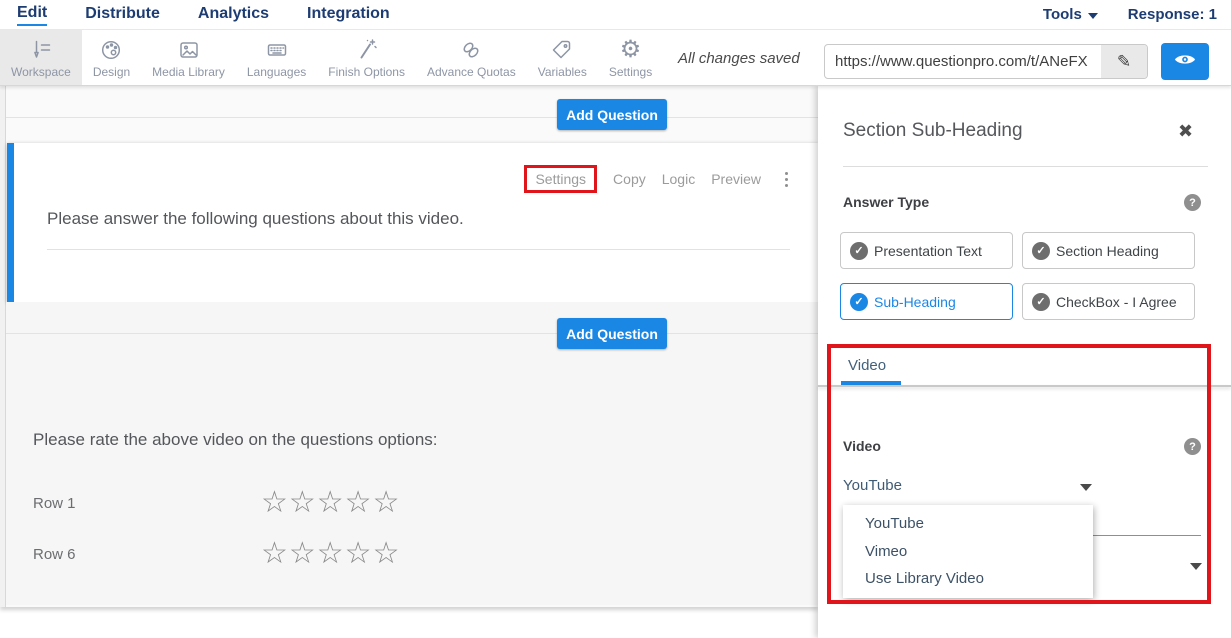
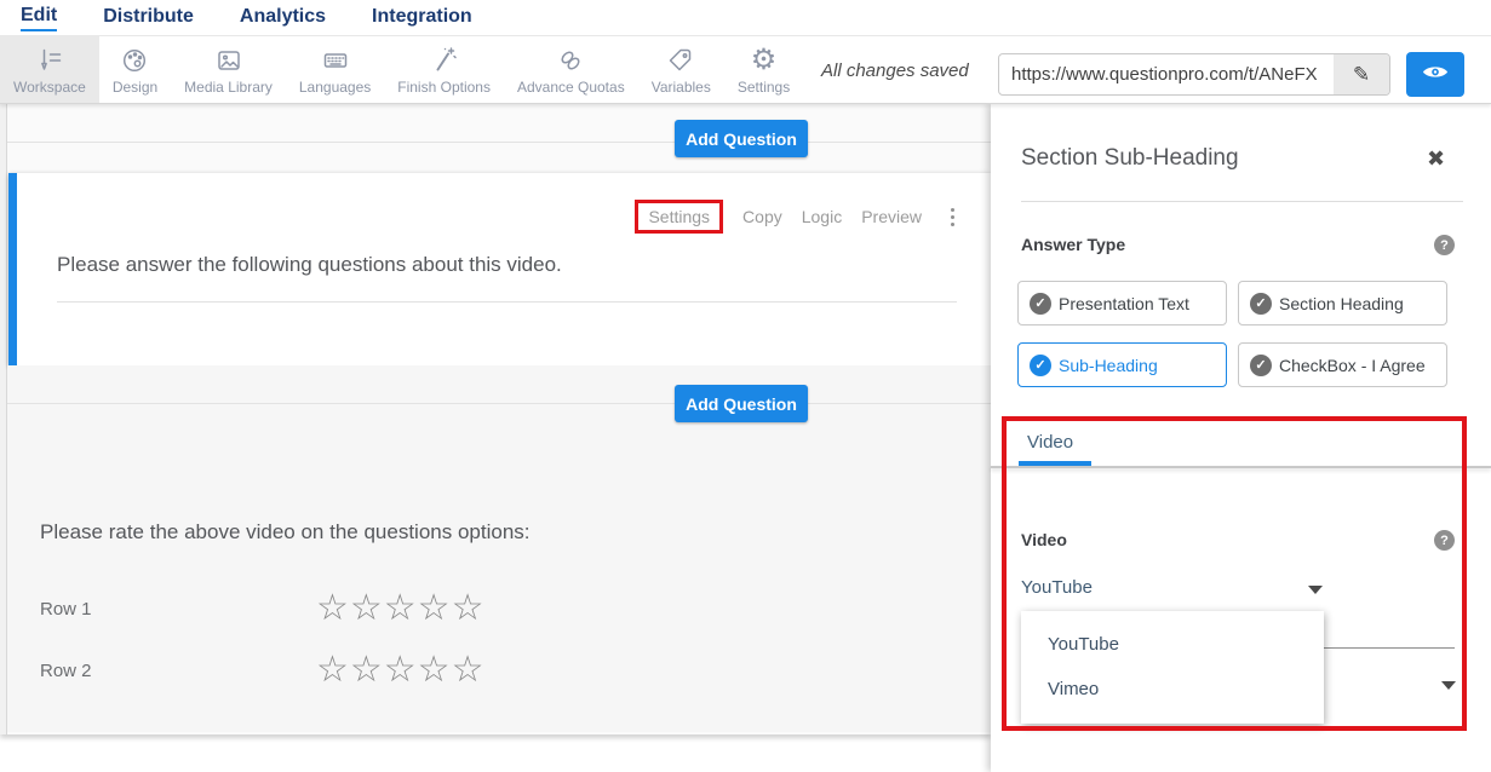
  Edit
  Distribute
  Analytics
  Integration
- Tools
- Response: 1
  Workspace
  Design
  Media Library
  Languages
  Finish Options
  Advance Quotas
  Variables
  ⚙
  Settings
  All changes saved
  https://www.questionpro.com/t/ANeFX
  ✎
  Add Question
  Settings
  Copy
  Logic
  Preview
  Please answer the following questions about this video.
  Please rate the above video on the questions options:
  Row 1
  ☆☆☆☆☆
- Row 6
+ Row 2
  ☆☆☆☆☆
  Add Question
  Section Sub-Heading
  ✖
  Answer Type
  ?
  ✓
  Presentation Text
  ✓
  Section Heading
  ✓
  Sub-Heading
  ✓
  CheckBox - I Agree
  Video
  Video
  ?
  YouTube
  YouTube
  Vimeo
- Use Library Video
